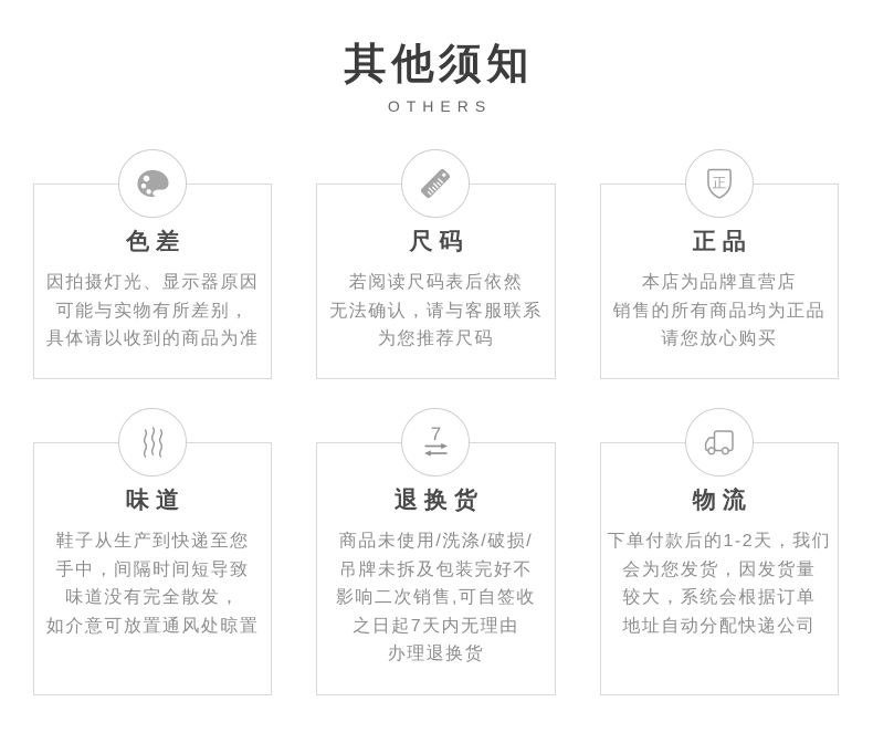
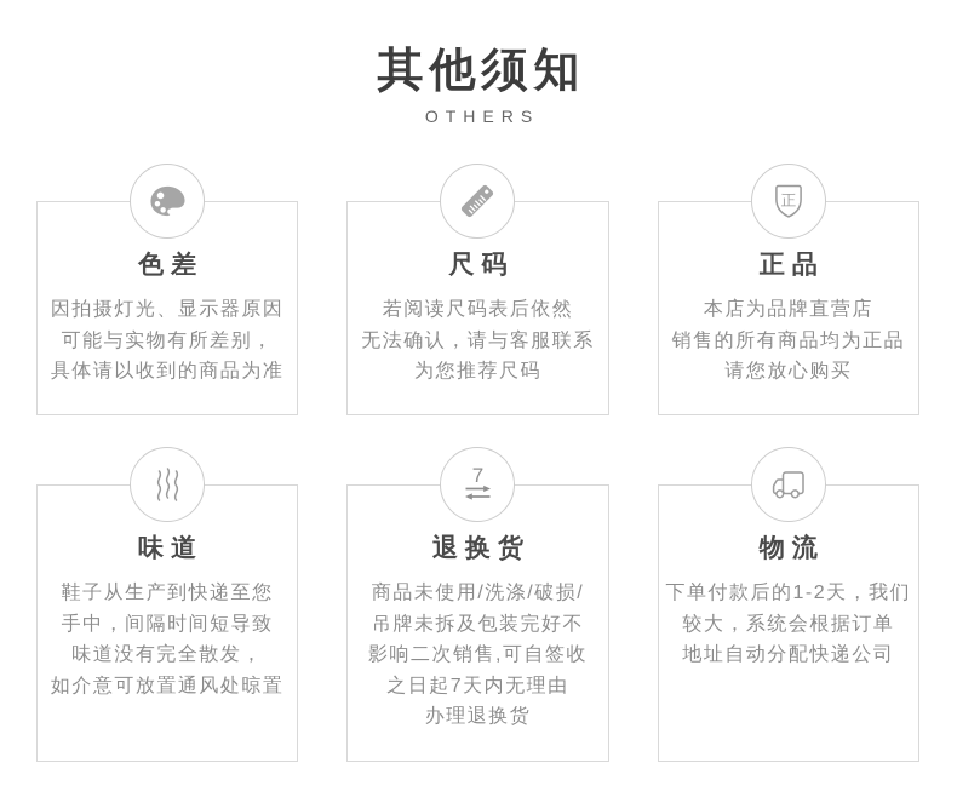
  其他须知
  OTHERS
  色差
  因拍摄灯光、显示器原因
  可能与实物有所差别，
  具体请以收到的商品为准
  尺码
  若阅读尺码表后依然
  无法确认，请与客服联系
  为您推荐尺码
  正
  正品
  本店为品牌直营店
  销售的所有商品均为正品
  请您放心购买
  味道
  鞋子从生产到快递至您
  手中，间隔时间短导致
  味道没有完全散发，
  如介意可放置通风处晾置
  7
  退换货
  商品未使用/洗涤/破损/
  吊牌未拆及包装完好不
  影响二次销售,可自签收
  之日起7天内无理由
  办理退换货
  物流
  下单付款后的1-2天，我们
- 会为您发货，因发货量
  较大，系统会根据订单
  地址自动分配快递公司
